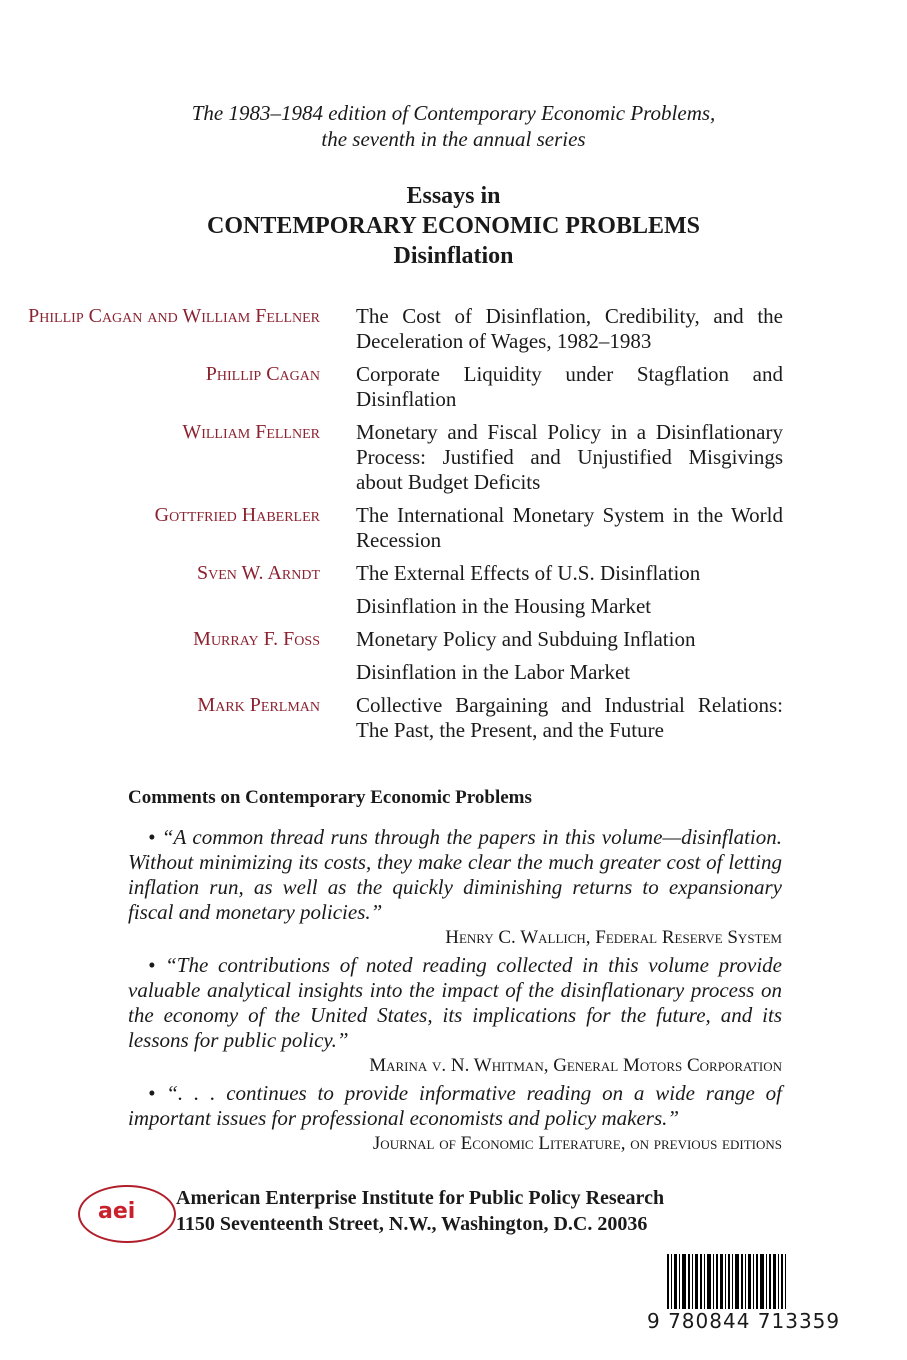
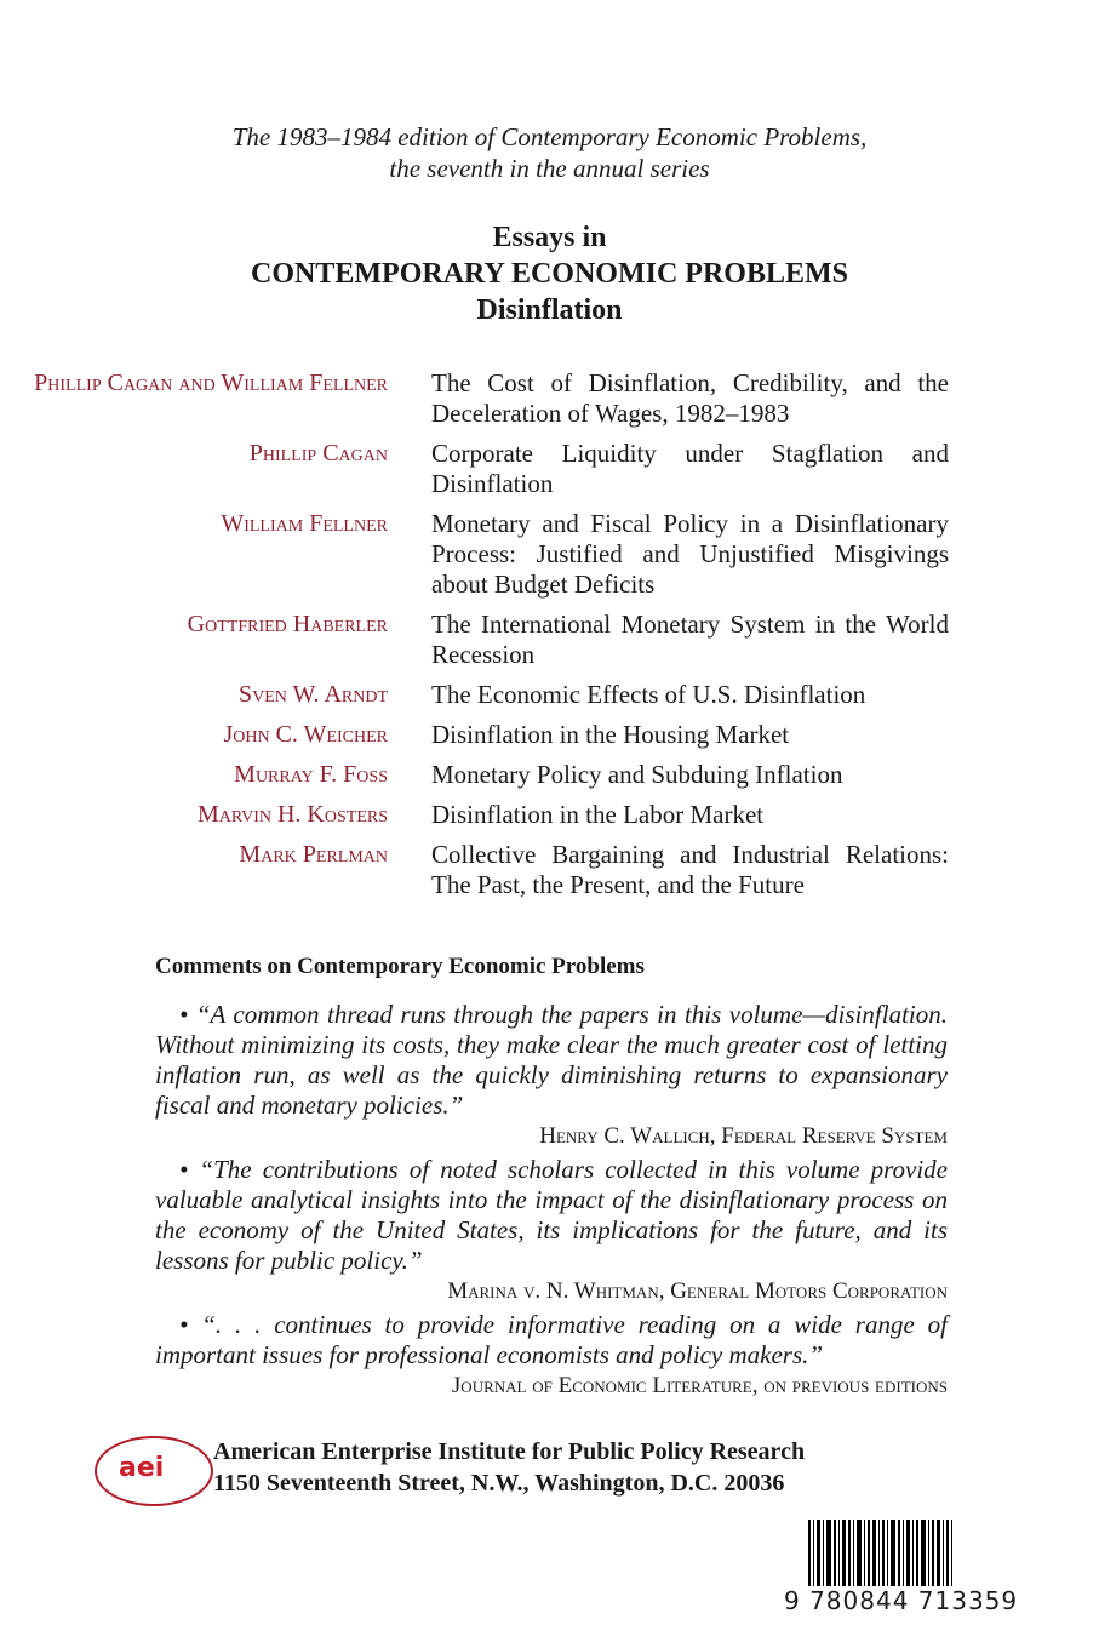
  The 1983–1984 edition of Contemporary Economic Problems,
  the seventh in the annual series
  Essays in
  CONTEMPORARY ECONOMIC PROBLEMS
  Disinflation
  Phillip Cagan and William Fellner
  The Cost of Disinflation, Credibility, and the Deceleration of Wages, 1982–1983
  Phillip Cagan
  Corporate Liquidity under Stagflation and Disinflation
  William Fellner
  Monetary and Fiscal Policy in a Disinflationary Process: Justified and Unjustified Misgivings about Budget Deficits
  Gottfried Haberler
  The International Monetary System in the World Recession
  Sven W. Arndt
- The External Effects of U.S. Disinflation
+ The Economic Effects of U.S. Disinflation
+ John C. Weicher
  Disinflation in the Housing Market
  Murray F. Foss
  Monetary Policy and Subduing Inflation
+ Marvin H. Kosters
  Disinflation in the Labor Market
  Mark Perlman
  Collective Bargaining and Industrial Relations: The Past, the Present, and the Future
  Comments on Contemporary Economic Problems
  • “A common thread runs through the papers in this volume—disinflation. Without minimizing its costs, they make clear the much greater cost of letting inflation run, as well as the quickly diminishing returns to expansionary fiscal and monetary policies.”
  Henry C. Wallich, Federal Reserve System
- • “The contributions of noted reading collected in this volume provide valuable analytical insights into the impact of the disinflationary process on the economy of the United States, its implications for the future, and its lessons for public policy.”
+ • “The contributions of noted scholars collected in this volume provide valuable analytical insights into the impact of the disinflationary process on the economy of the United States, its implications for the future, and its lessons for public policy.”
  Marina v. N. Whitman, General Motors Corporation
  • “. . . continues to provide informative reading on a wide range of important issues for professional economists and policy makers.”
  Journal of Economic Literature, on previous editions
  aei
  American Enterprise Institute for Public Policy Research
  1150 Seventeenth Street, N.W., Washington, D.C. 20036
  9 780844 713359
